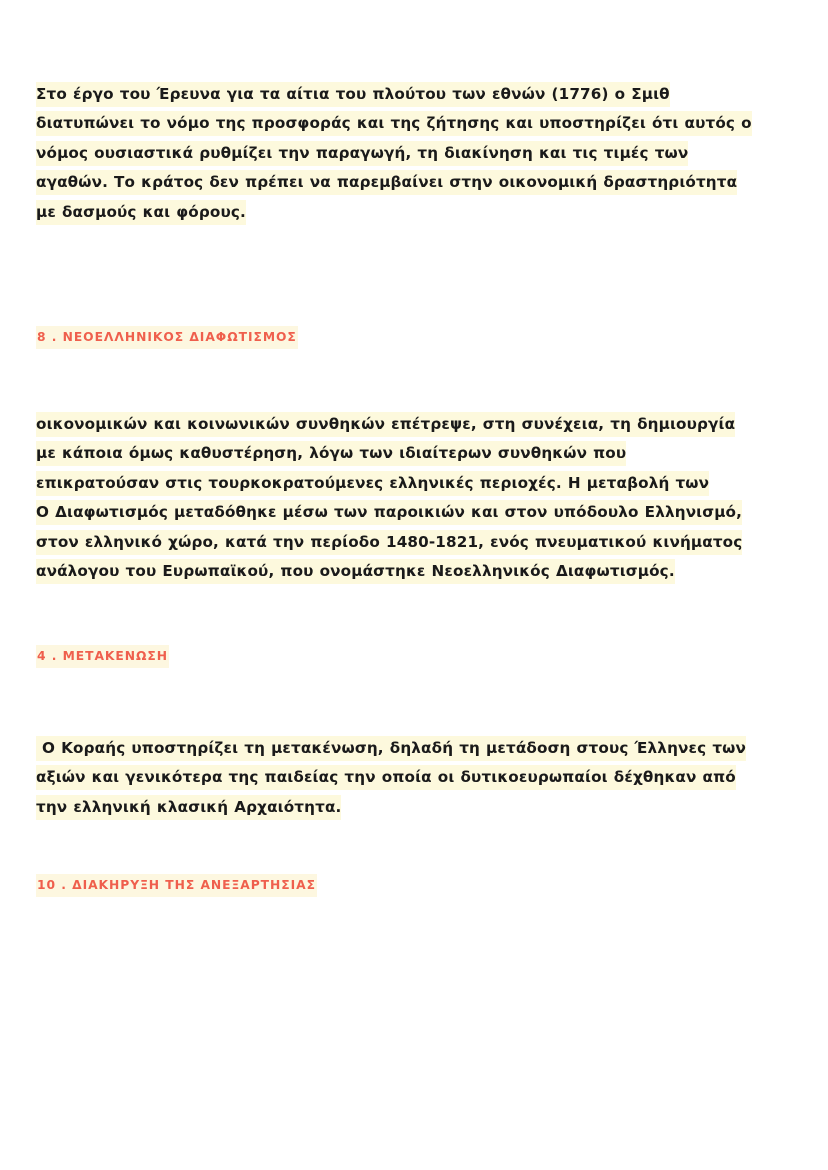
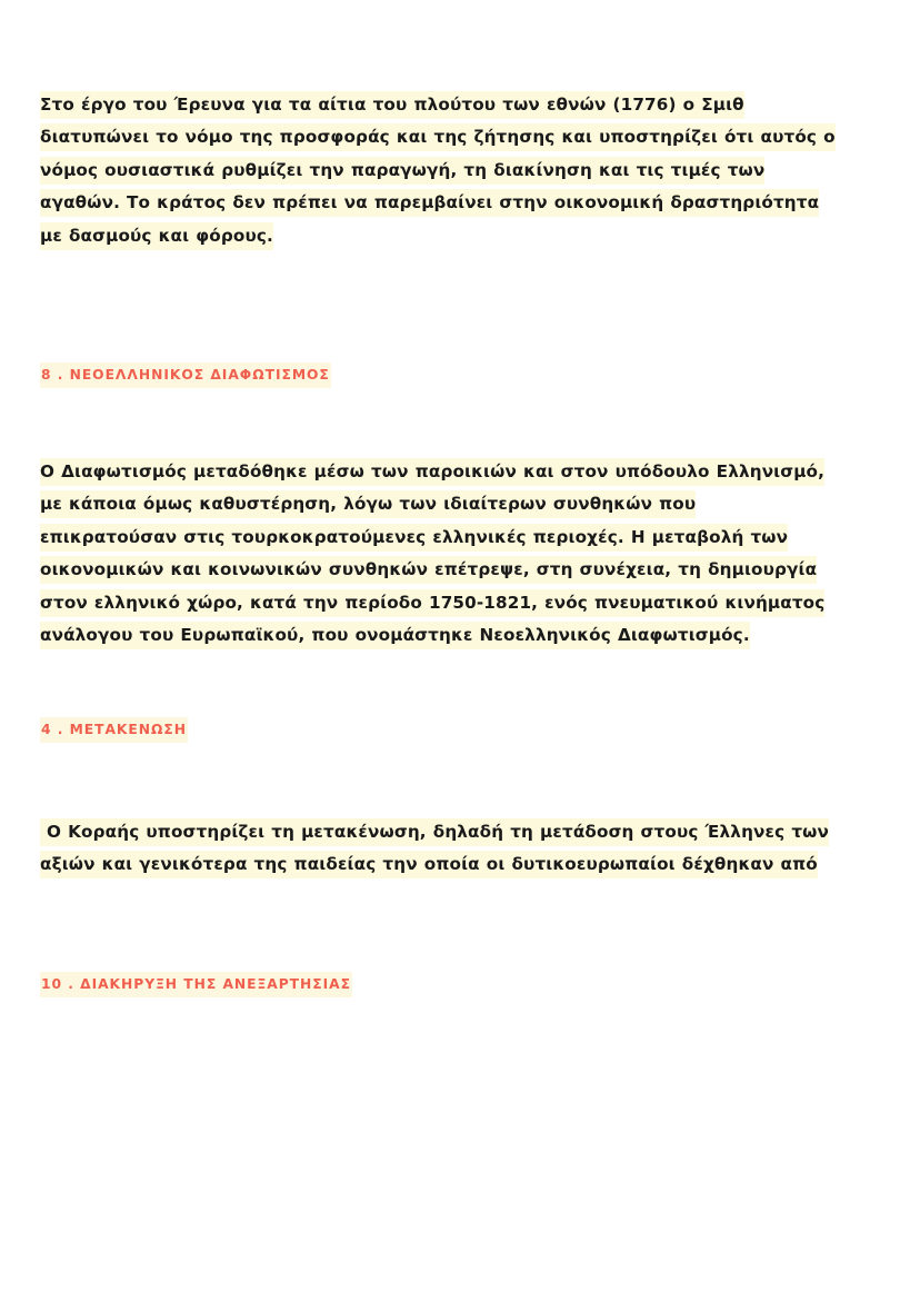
  Στο έργο του Έρευνα για τα αίτια του πλούτου των εθνών (1776) ο Σμιθ
  διατυπώνει το νόμο της προσφοράς και της ζήτησης και υποστηρίζει ότι αυτός ο
  νόμος ουσιαστικά ρυθμίζει την παραγωγή, τη διακίνηση και τις τιμές των
  αγαθών. Το κράτος δεν πρέπει να παρεμβαίνει στην οικονομική δραστηριότητα
  με δασμούς και φόρους.
  8 . ΝΕΟΕΛΛΗΝΙΚΟΣ ΔΙΑΦΩΤΙΣΜΟΣ
- οικονομικών και κοινωνικών συνθηκών επέτρεψε, στη συνέχεια, τη δημιουργία
+ Ο Διαφωτισμός μεταδόθηκε μέσω των παροικιών και στον υπόδουλο Ελληνισμό,
  με κάποια όμως καθυστέρηση, λόγω των ιδιαίτερων συνθηκών που
  επικρατούσαν στις τουρκοκρατούμενες ελληνικές περιοχές. Η μεταβολή των
- Ο Διαφωτισμός μεταδόθηκε μέσω των παροικιών και στον υπόδουλο Ελληνισμό,
+ οικονομικών και κοινωνικών συνθηκών επέτρεψε, στη συνέχεια, τη δημιουργία
- στον ελληνικό χώρο, κατά την περίοδο 1480-1821, ενός πνευματικού κινήματος
+ στον ελληνικό χώρο, κατά την περίοδο 1750-1821, ενός πνευματικού κινήματος
  ανάλογου του Ευρωπαϊκού, που ονομάστηκε Νεοελληνικός Διαφωτισμός.
  4 . ΜΕΤΑΚΕΝΩΣΗ
  Ο Κοραής υποστηρίζει τη μετακένωση, δηλαδή τη μετάδοση στους Έλληνες των
  αξιών και γενικότερα της παιδείας την οποία οι δυτικοευρωπαίοι δέχθηκαν από
- την ελληνική κλασική Αρχαιότητα.
  10 . ΔΙΑΚΗΡΥΞΗ ΤΗΣ ΑΝΕΞΑΡΤΗΣΙΑΣ
